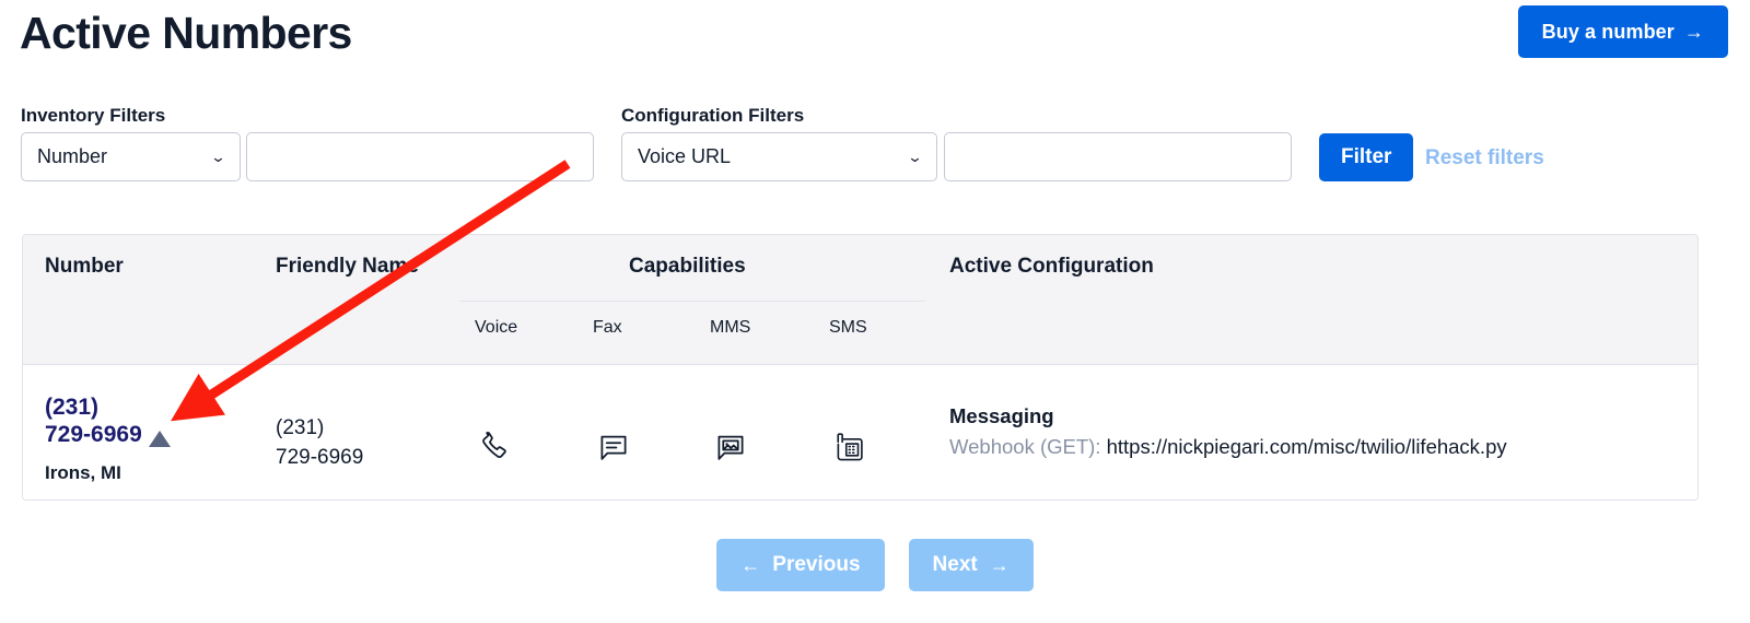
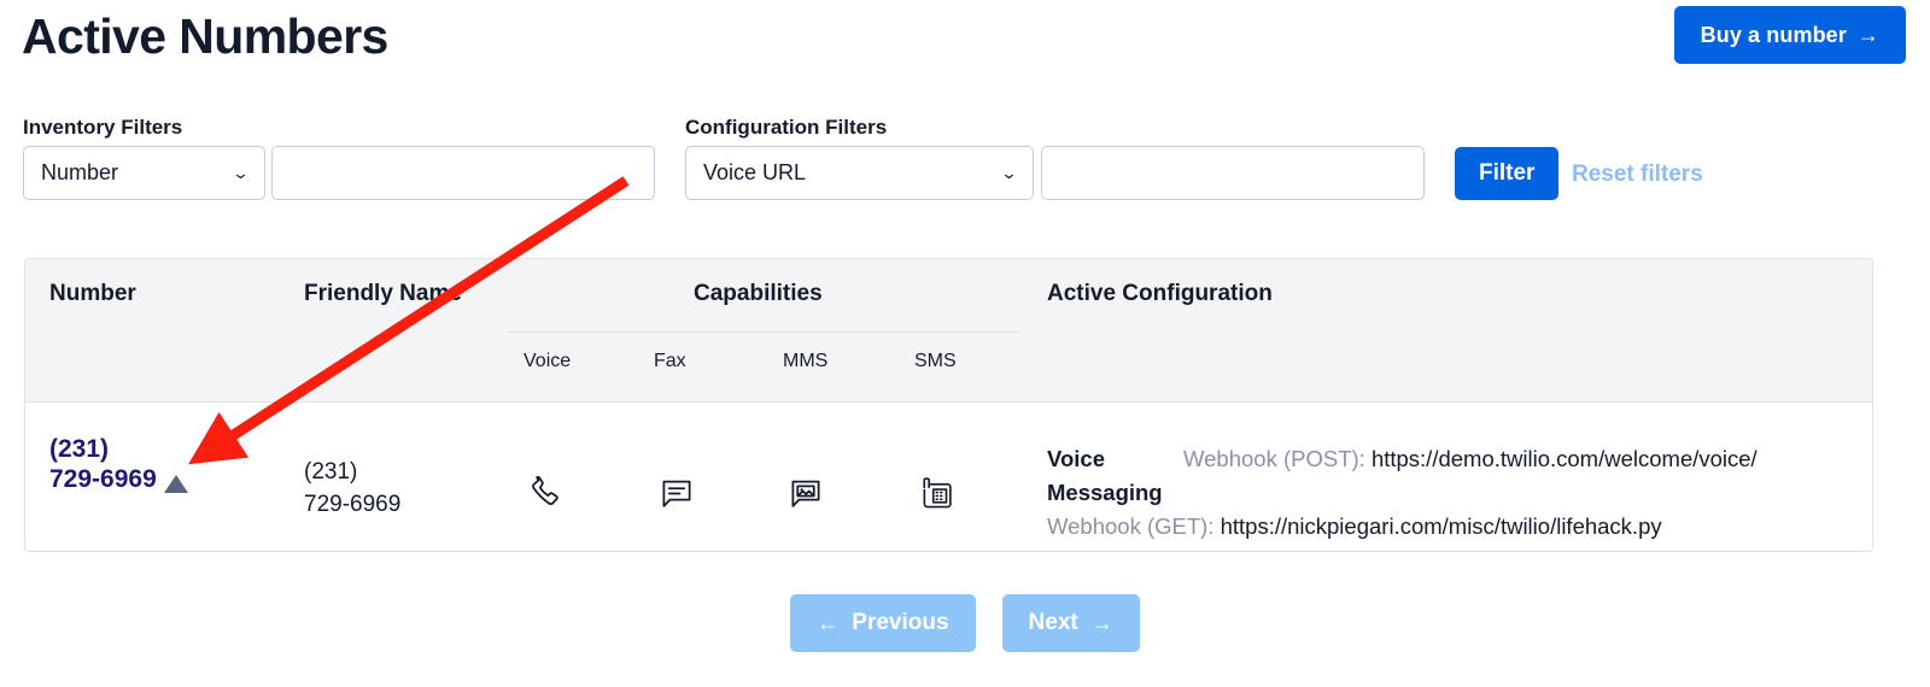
  Active Numbers
  Buy a number
  →
  Inventory Filters
  Configuration Filters
  Number
  ⌄
  Voice URL
  ⌄
  Filter
  Reset filters
  Number
  Friendly Nam
  Capabilities
  Active Configuration
  Voice
  Fax
  MMS
  SMS
  (231)
  729-6969
- Irons, MI
  (231)
  729-6969
+ Voice Webhook (POST): https://demo.twilio.com/welcome/voice/
  Messaging
  Webhook (GET): https://nickpiegari.com/misc/twilio/lifehack.py
  ←
  Previous
  Next
  →
